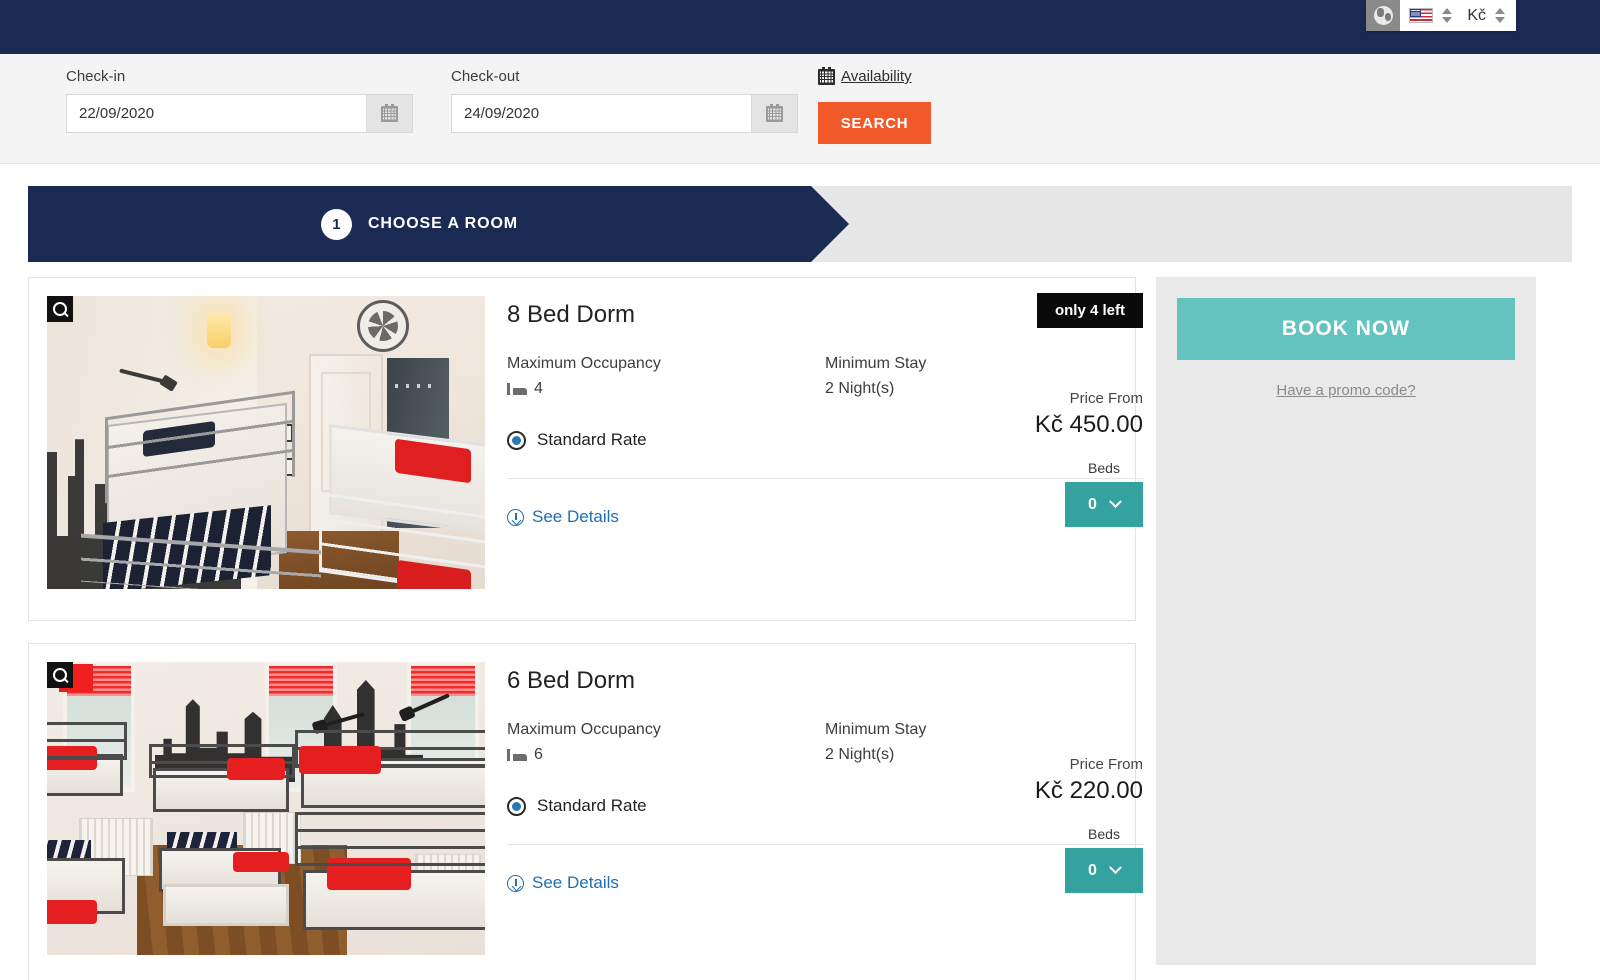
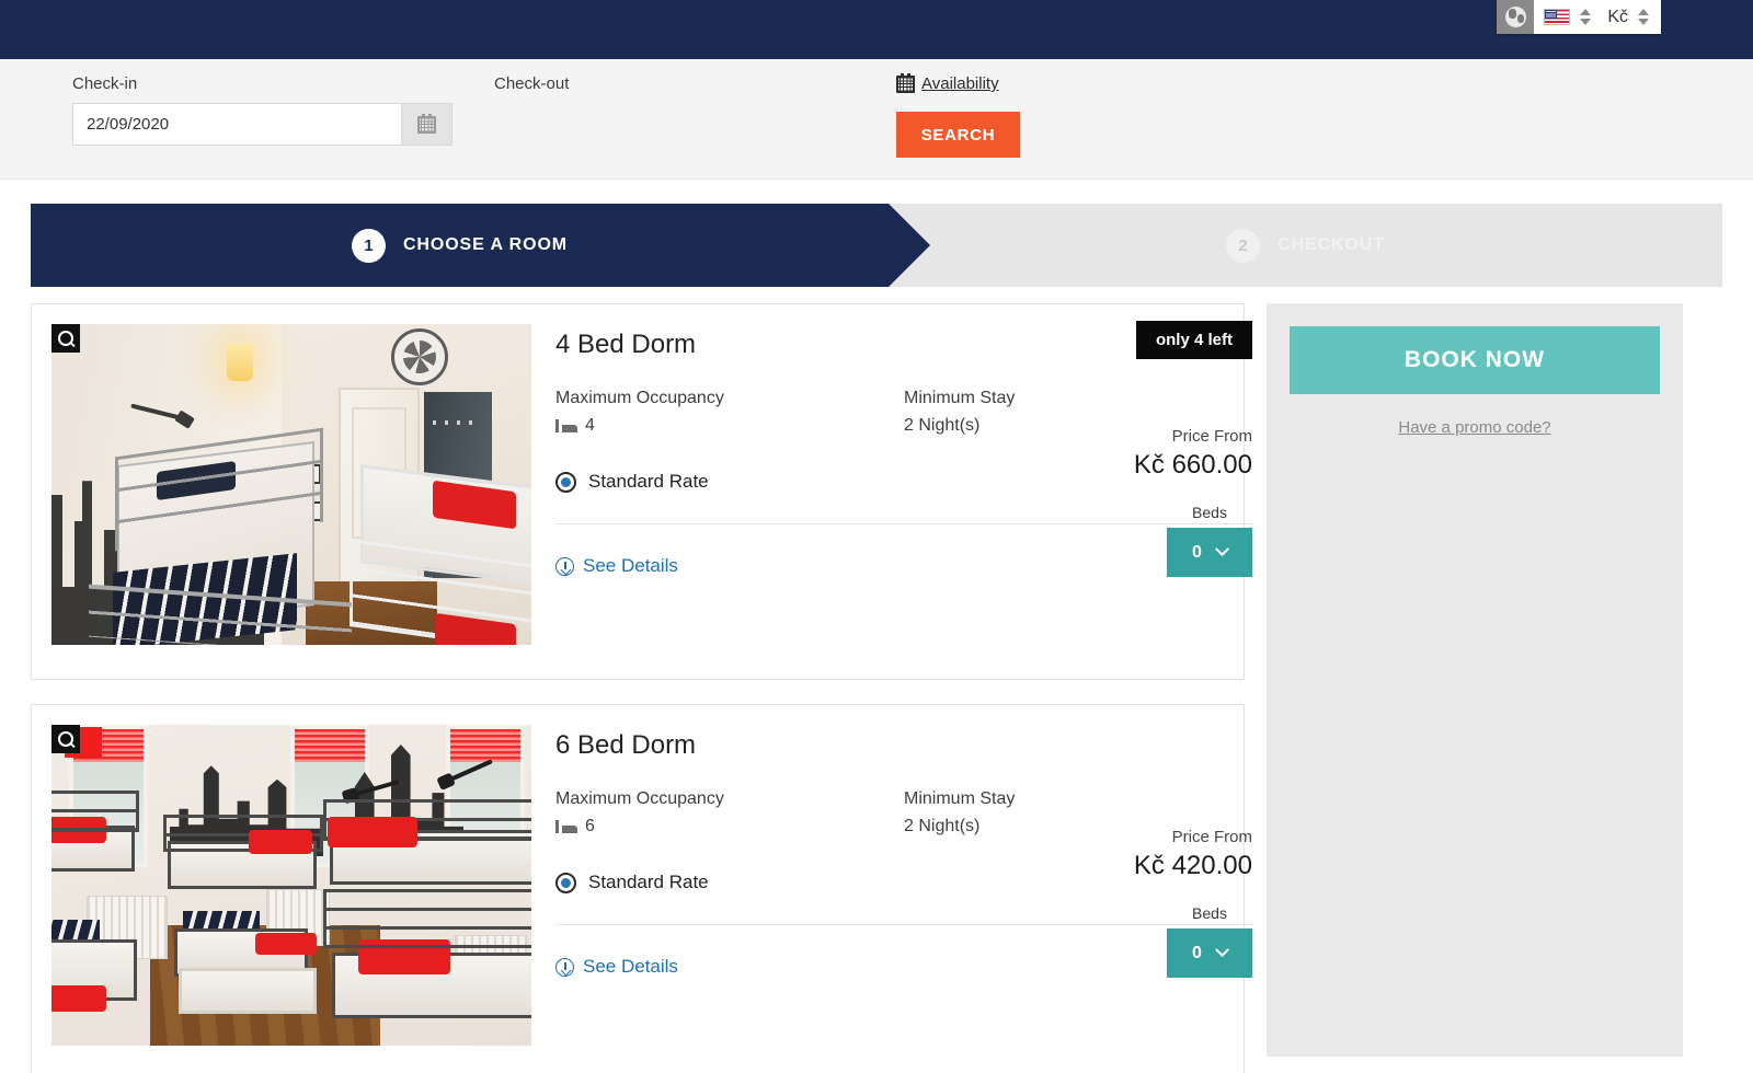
  Kč
  Check-in
  22/09/2020
  Check-out
- 24/09/2020
  Availability
  SEARCH
  1
  CHOOSE A ROOM
+ 2
  only 4 left
- 8 Bed Dorm
+ 4 Bed Dorm
  Maximum Occupancy
  4
  Minimum Stay
  2 Night(s)
  Price From
- Kč 450.00
+ Kč 660.00
  Standard Rate
  See Details
  Beds
  0
  6 Bed Dorm
  Maximum Occupancy
  6
  Minimum Stay
  2 Night(s)
  Price From
- Kč 220.00
+ Kč 420.00
  Standard Rate
  See Details
  Beds
  0
  BOOK NOW
  Have a promo code?
